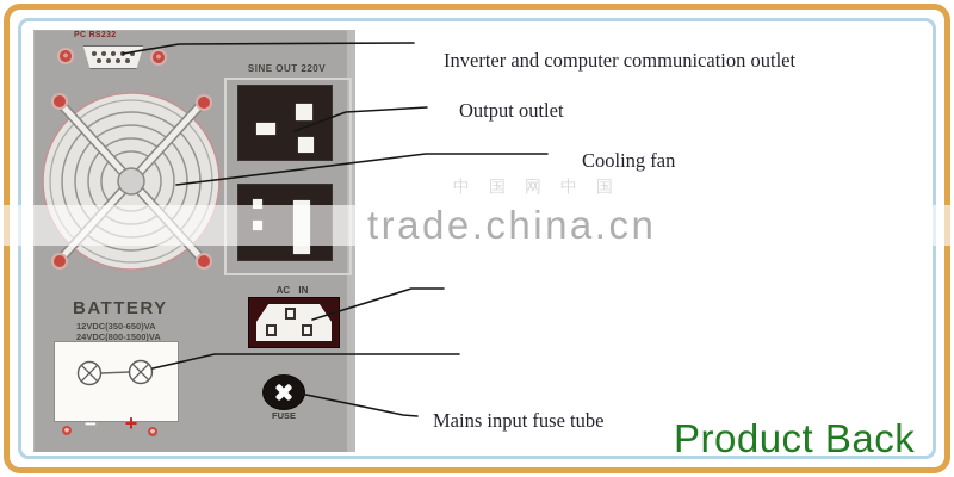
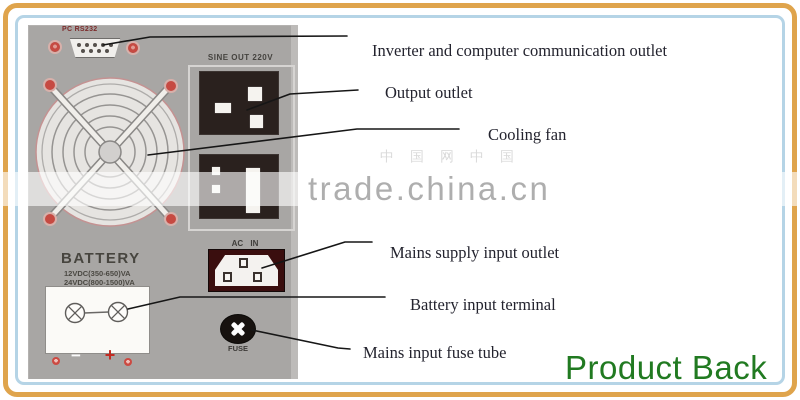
  SINE OUT 220V
  AC IN
  FUSE
  BATTERY
  12VDC(350-650)VA
  24VDC(800-1500)VA
  −
  +
  中国网中国
  trade.china.cn
  Inverter and computer communication outlet
  Output outlet
  Cooling fan
+ Mains supply input outlet
+ Battery input terminal
  Mains input fuse tube
  Product Back
